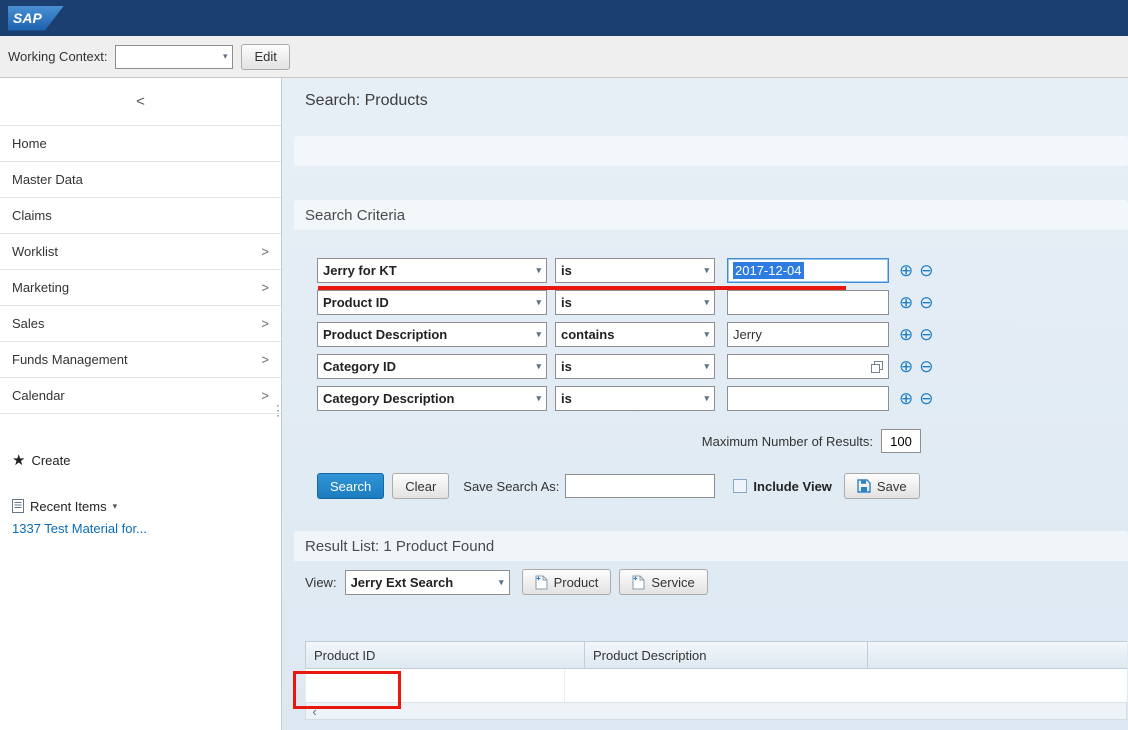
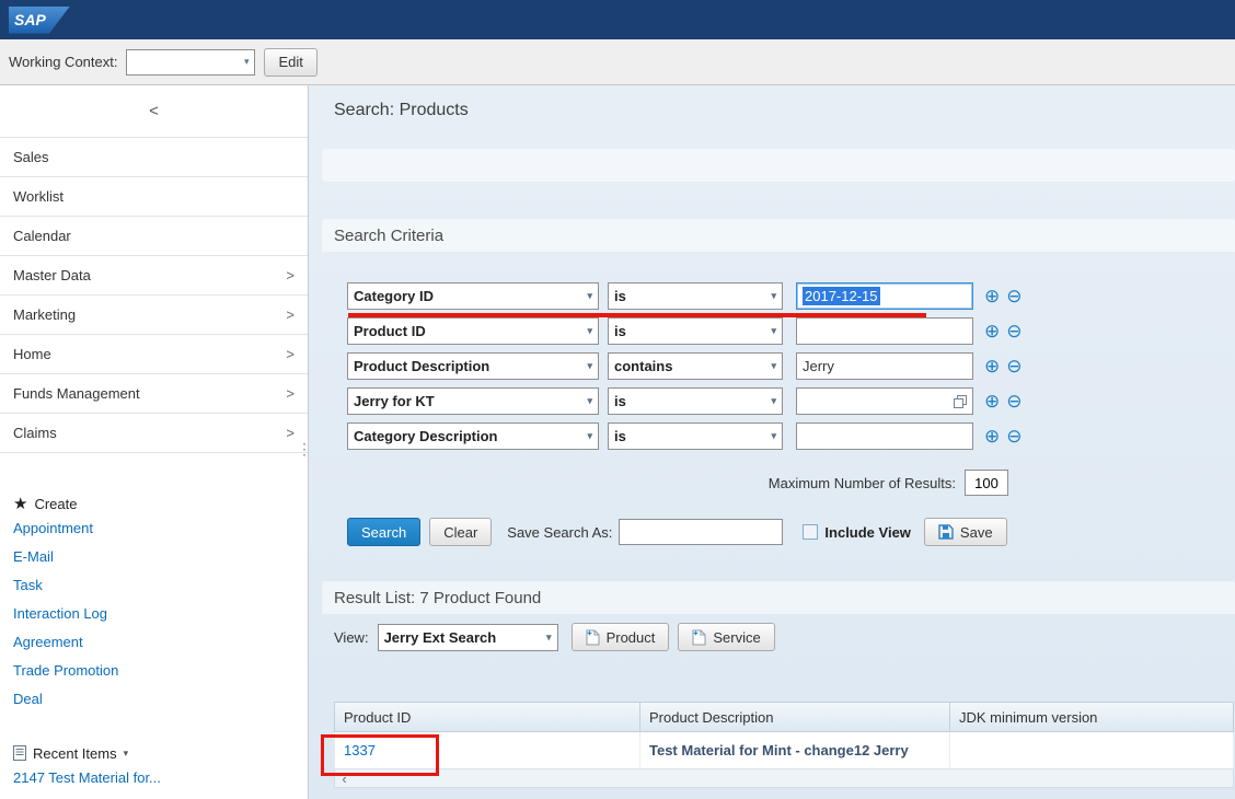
  SAP
  Working Context:
  ▾
  Edit
  <
- Home
+ Sales
- Master Data
+ Worklist
- Claims
+ Calendar
- Worklist
+ Master Data
  >
  Marketing
  >
- Sales
+ Home
  >
  Funds Management
  >
- Calendar
+ Claims
  >
  ★
  Create
+ Appointment
+ E-Mail
+ Task
+ Interaction Log
+ Agreement
+ Trade Promotion
+ Deal
  Recent Items
  ▾
- 1337 Test Material for...
+ 2147 Test Material for...
  ⋮
  Search: Products
  Search Criteria
- Jerry for KT
+ Category ID
  ▾
  is
  ▾
- 2017-12-04
+ 2017-12-15
  ⊕
  ⊖
  Product ID
  ▾
  is
  ▾
  ⊕
  ⊖
  Product Description
  ▾
  contains
  ▾
  Jerry
  ⊕
  ⊖
- Category ID
+ Jerry for KT
  ▾
  is
  ▾
  ⊕
  ⊖
  Category Description
  ▾
  is
  ▾
  ⊕
  ⊖
  Maximum Number of Results:
  100
  Search
  Clear
  Save Search As:
  Include View
  Save
- Result List: 1 Product Found
+ Result List: 7 Product Found
  View:
  Jerry Ext Search
  ▾
  Product
  Service
  Product ID
  Product Description
+ JDK minimum version
+ 1337
+ Test Material for Mint - change12 Jerry
  ‹
